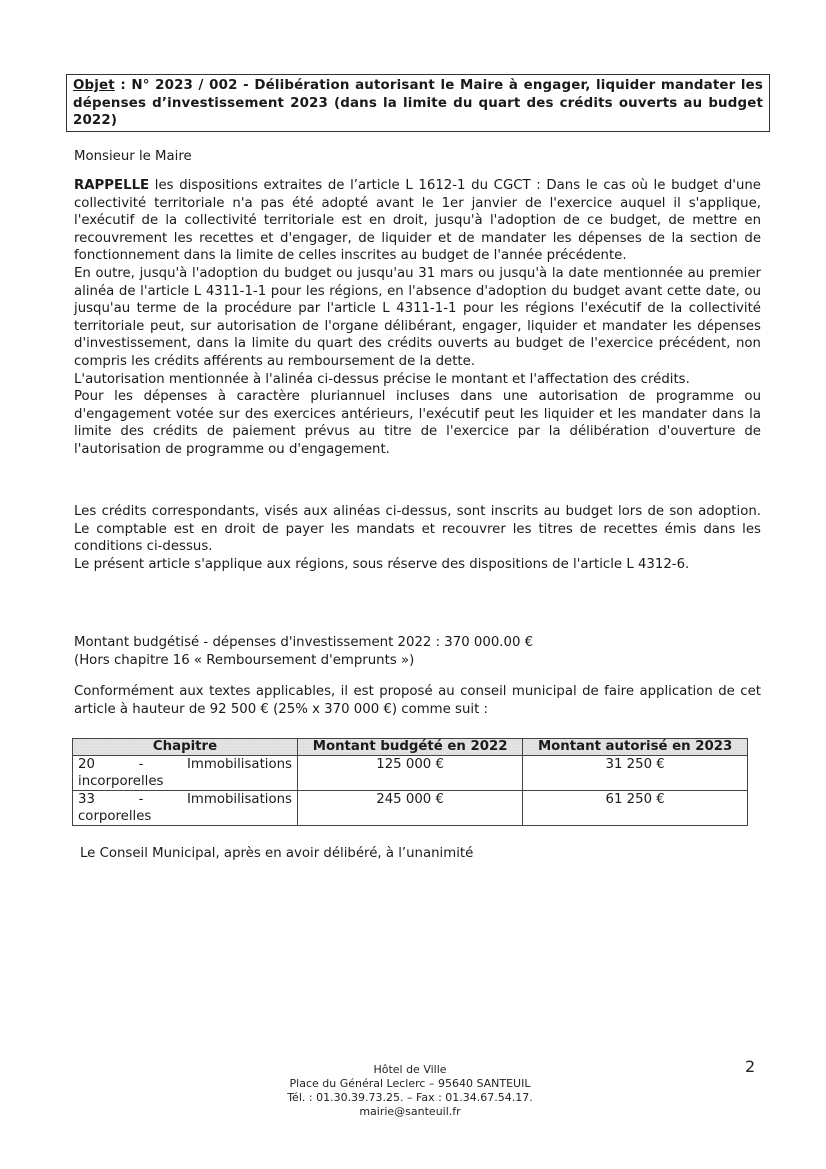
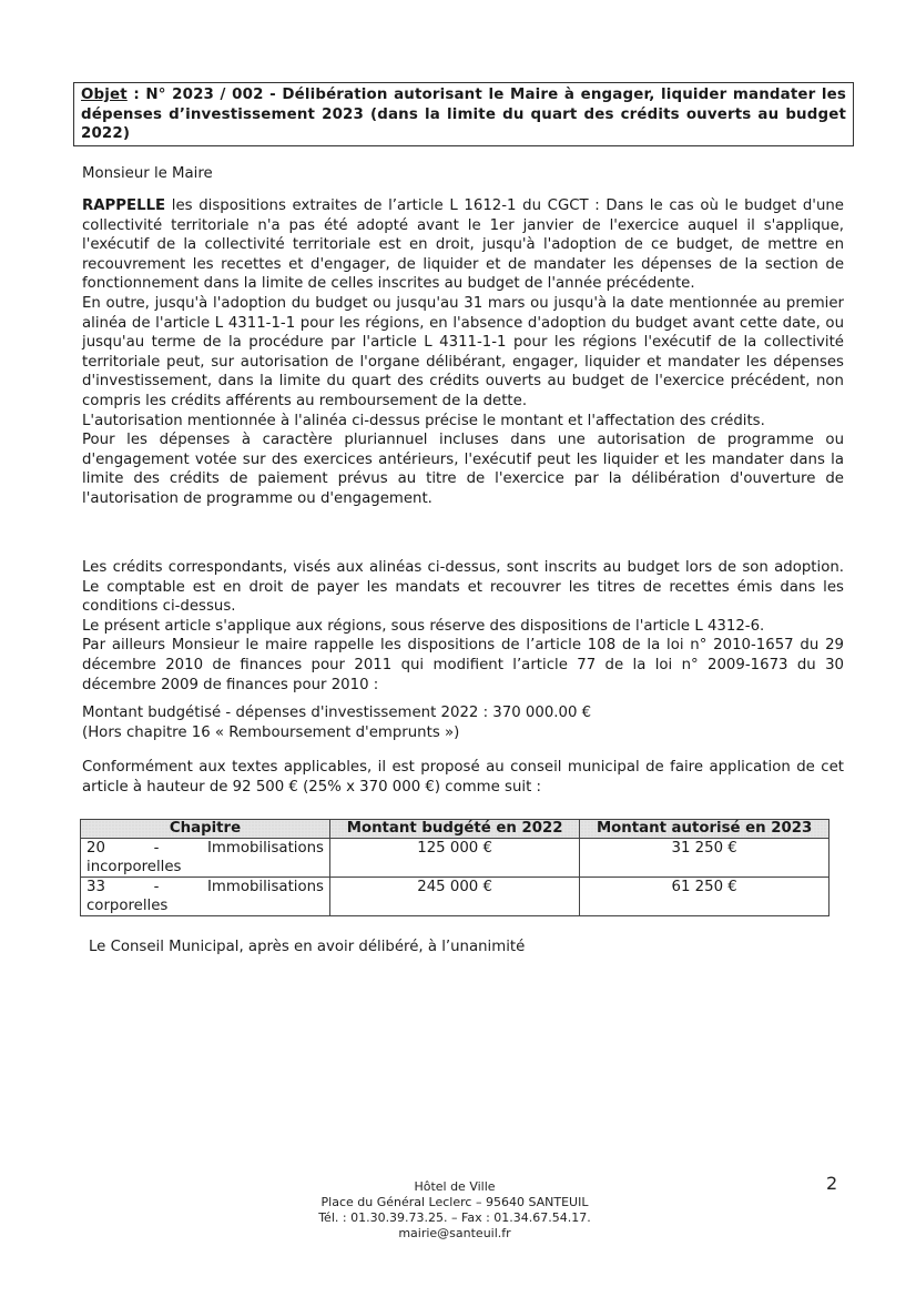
  Objet : N° 2023 / 002 - Délibération autorisant le Maire à engager, liquider mandater les dépenses d’investissement 2023 (dans la limite du quart des crédits ouverts au budget 2022)
  Monsieur le Maire
  RAPPELLE les dispositions extraites de l’article L 1612-1 du CGCT : Dans le cas où le budget d'une collectivité territoriale n'a pas été adopté avant le 1er janvier de l'exercice auquel il s'applique, l'exécutif de la collectivité territoriale est en droit, jusqu'à l'adoption de ce budget, de mettre en recouvrement les recettes et d'engager, de liquider et de mandater les dépenses de la section de fonctionnement dans la limite de celles inscrites au budget de l'année précédente.
  En outre, jusqu'à l'adoption du budget ou jusqu'au 31 mars ou jusqu'à la date mentionnée au premier alinéa de l'article L 4311-1-1 pour les régions, en l'absence d'adoption du budget avant cette date, ou jusqu'au terme de la procédure par l'article L 4311-1-1 pour les régions l'exécutif de la collectivité territoriale peut, sur autorisation de l'organe délibérant, engager, liquider et mandater les dépenses d'investissement, dans la limite du quart des crédits ouverts au budget de l'exercice précédent, non compris les crédits afférents au remboursement de la dette.
  L'autorisation mentionnée à l'alinéa ci-dessus précise le montant et l'affectation des crédits.
  Pour les dépenses à caractère pluriannuel incluses dans une autorisation de programme ou d'engagement votée sur des exercices antérieurs, l'exécutif peut les liquider et les mandater dans la limite des crédits de paiement prévus au titre de l'exercice par la délibération d'ouverture de l'autorisation de programme ou d'engagement.
  Les crédits correspondants, visés aux alinéas ci-dessus, sont inscrits au budget lors de son adoption. Le comptable est en droit de payer les mandats et recouvrer les titres de recettes émis dans les conditions ci-dessus.
  Le présent article s'applique aux régions, sous réserve des dispositions de l'article L 4312-6.
+ Par ailleurs Monsieur le maire rappelle les dispositions de l’article 108 de la loi n° 2010-1657 du 29 décembre 2010 de finances pour 2011 qui modifient l’article 77 de la loi n° 2009-1673 du 30 décembre 2009 de finances pour 2010 :
  Montant budgétisé - dépenses d'investissement 2022 : 370 000.00 €
  (Hors chapitre 16 « Remboursement d'emprunts »)
  Conformément aux textes applicables, il est proposé au conseil municipal de faire application de cet article à hauteur de 92 500 € (25% x 370 000 €) comme suit :
  Chapitre	Montant budgété en 2022	Montant autorisé en 2023
  20 - Immobilisations incorporelles	125 000 €	31 250 €
  33 - Immobilisations corporelles	245 000 €	61 250 €
  Le Conseil Municipal, après en avoir délibéré, à l’unanimité
  Hôtel de Ville
  Place du Général Leclerc – 95640 SANTEUIL
  Tél. : 01.30.39.73.25. – Fax : 01.34.67.54.17.
  mairie@santeuil.fr
  2
